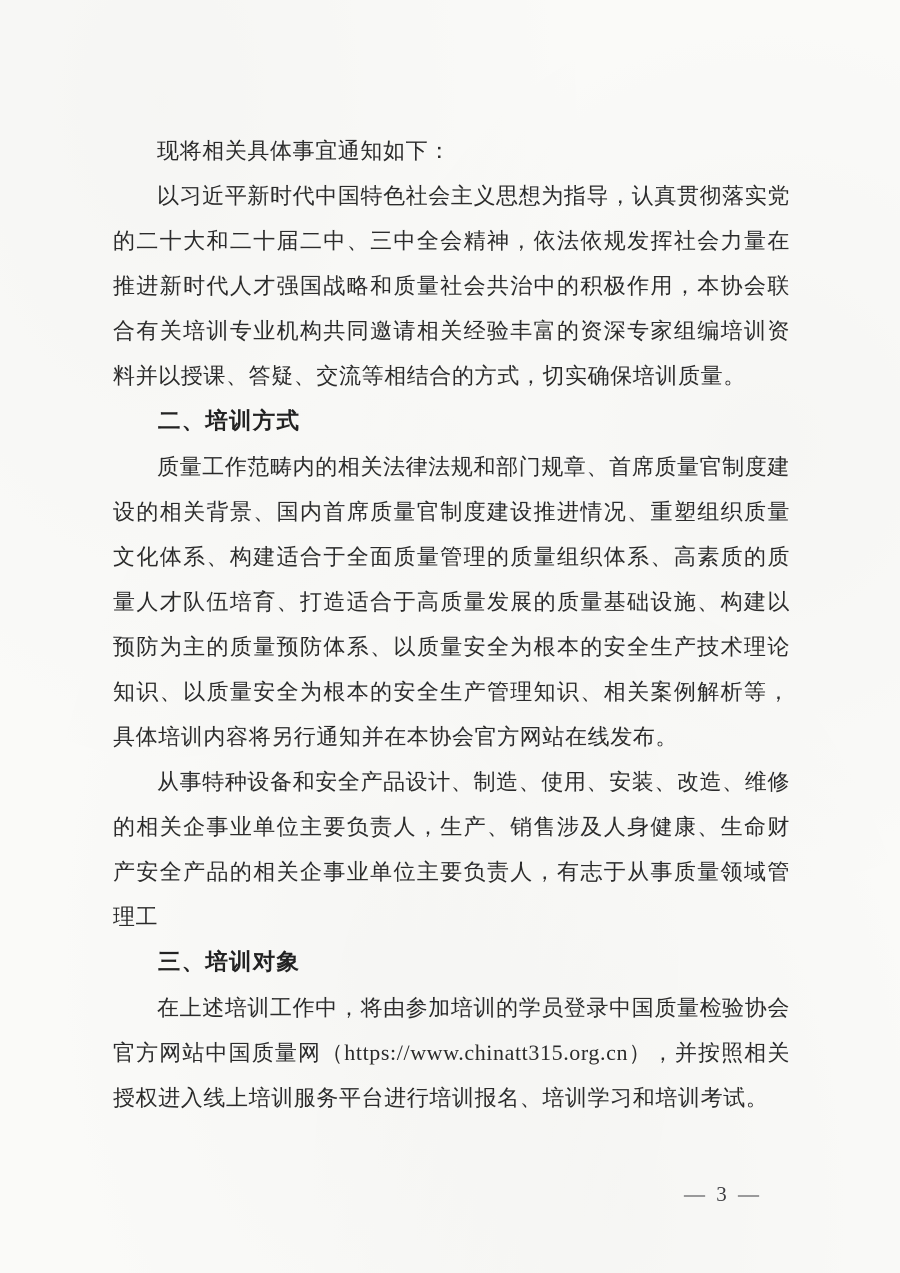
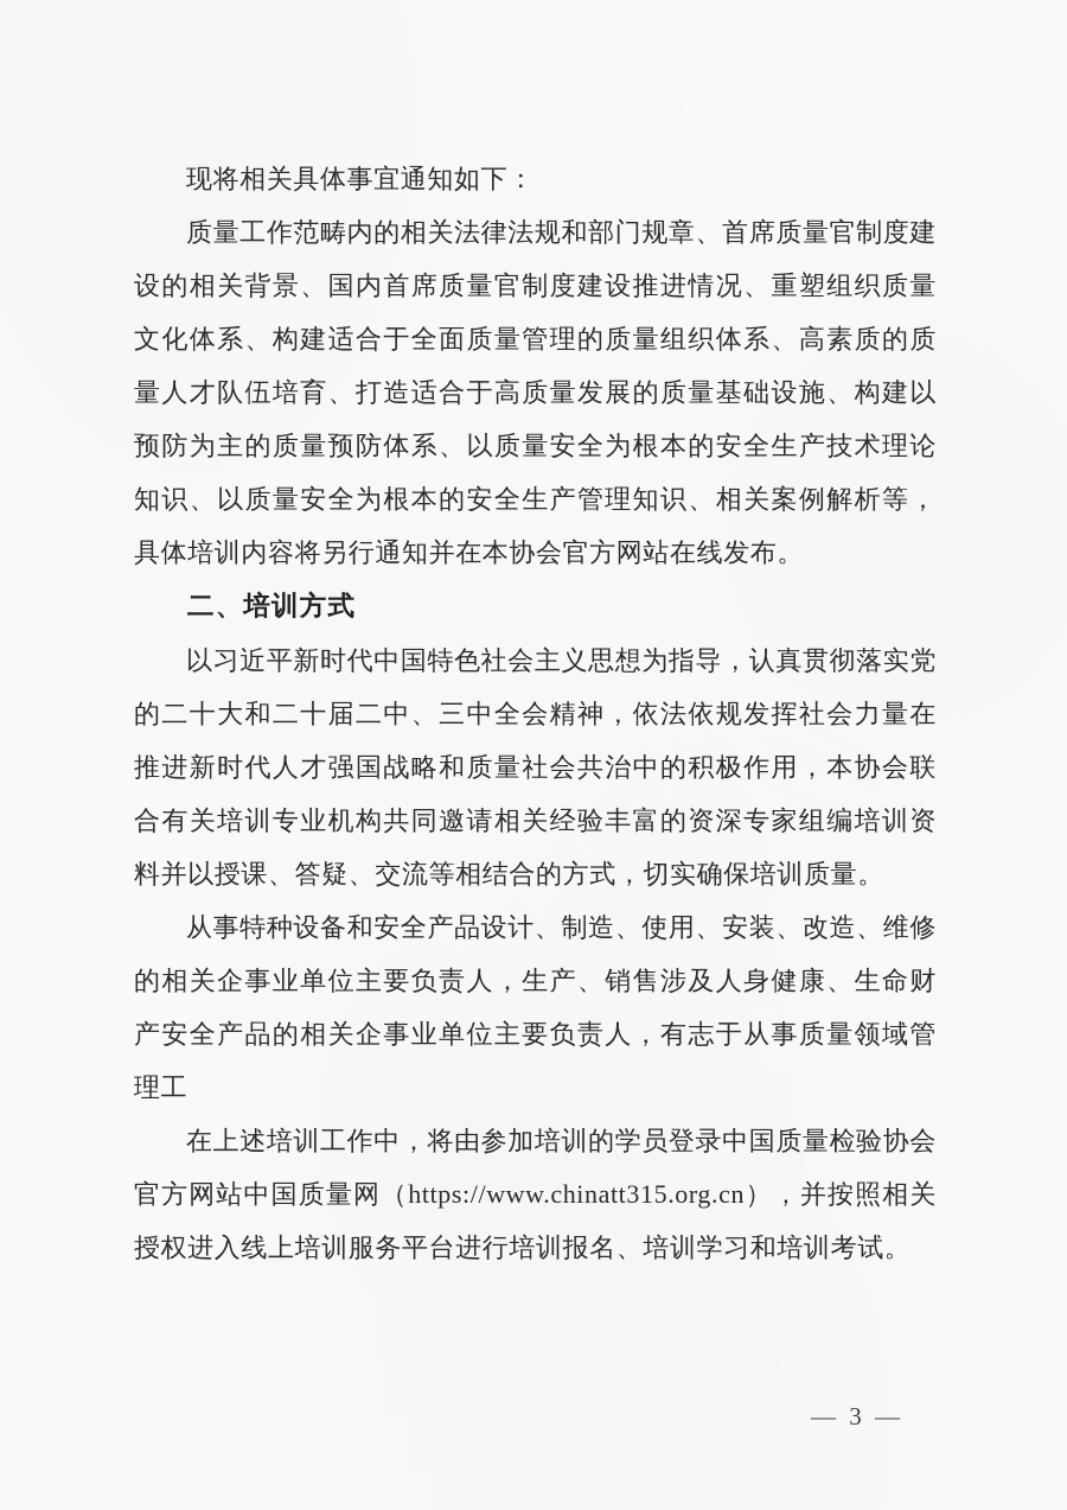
  现将相关具体事宜通知如下：
- 以习近平新时代中国特色社会主义思想为指导，认真贯彻落实党的二十大和二十届二中、三中全会精神，依法依规发挥社会力量在推进新时代人才强国战略和质量社会共治中的积极作用，本协会联合有关培训专业机构共同邀请相关经验丰富的资深专家组编培训资料并以授课、答疑、交流等相结合的方式，切实确保培训质量。
+ 质量工作范畴内的相关法律法规和部门规章、首席质量官制度建设的相关背景、国内首席质量官制度建设推进情况、重塑组织质量文化体系、构建适合于全面质量管理的质量组织体系、高素质的质量人才队伍培育、打造适合于高质量发展的质量基础设施、构建以预防为主的质量预防体系、以质量安全为根本的安全生产技术理论知识、以质量安全为根本的安全生产管理知识、相关案例解析等，具体培训内容将另行通知并在本协会官方网站在线发布。
  二、培训方式
- 质量工作范畴内的相关法律法规和部门规章、首席质量官制度建设的相关背景、国内首席质量官制度建设推进情况、重塑组织质量文化体系、构建适合于全面质量管理的质量组织体系、高素质的质量人才队伍培育、打造适合于高质量发展的质量基础设施、构建以预防为主的质量预防体系、以质量安全为根本的安全生产技术理论知识、以质量安全为根本的安全生产管理知识、相关案例解析等，具体培训内容将另行通知并在本协会官方网站在线发布。
+ 以习近平新时代中国特色社会主义思想为指导，认真贯彻落实党的二十大和二十届二中、三中全会精神，依法依规发挥社会力量在推进新时代人才强国战略和质量社会共治中的积极作用，本协会联合有关培训专业机构共同邀请相关经验丰富的资深专家组编培训资料并以授课、答疑、交流等相结合的方式，切实确保培训质量。
  从事特种设备和安全产品设计、制造、使用、安装、改造、维修的相关企事业单位主要负责人，生产、销售涉及人身健康、生命财产安全产品的相关企事业单位主要负责人，有志于从事质量领域管理工
- 三、培训对象
  在上述培训工作中，将由参加培训的学员登录中国质量检验协会官方网站中国质量网（https://www.chinatt315.org.cn），并按照相关授权进入线上培训服务平台进行培训报名、培训学习和培训考试。
  — 3 —
